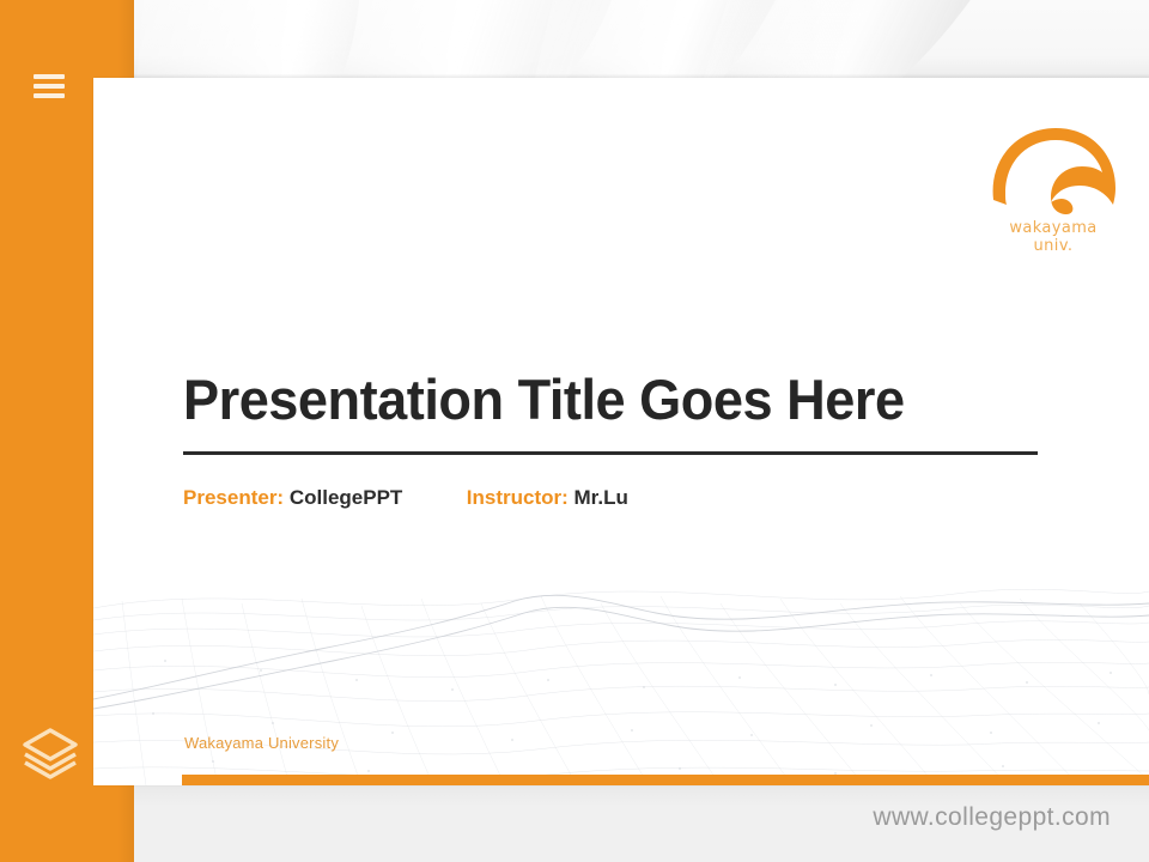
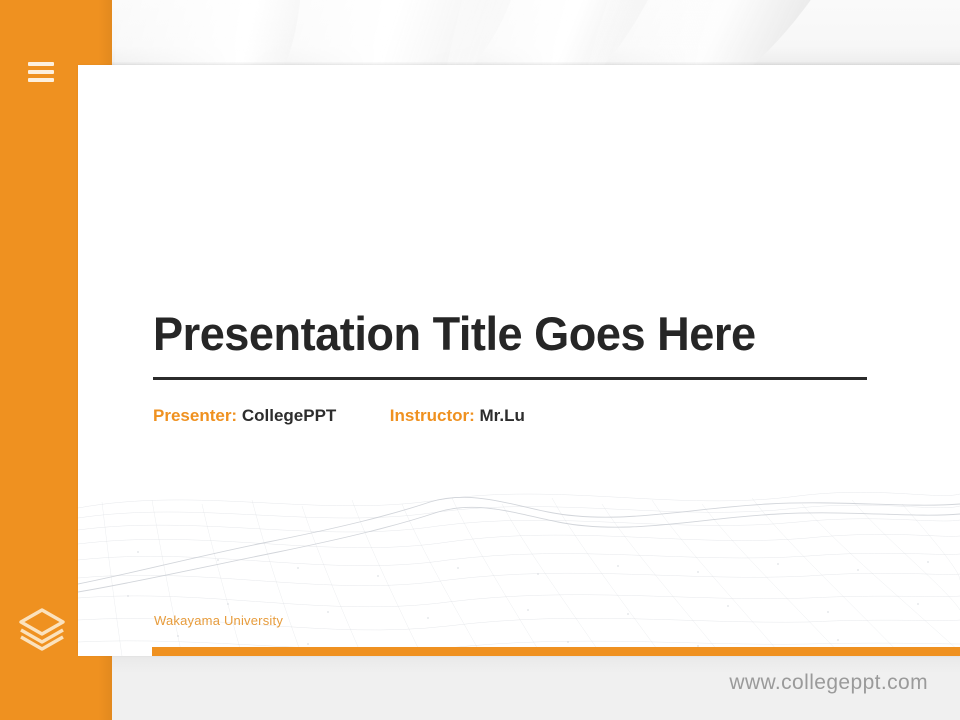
- wakayama
- univ.
  Presentation Title Goes Here
  Presenter: CollegePPT Instructor: Mr.Lu
  Wakayama University
  www.collegeppt.com
